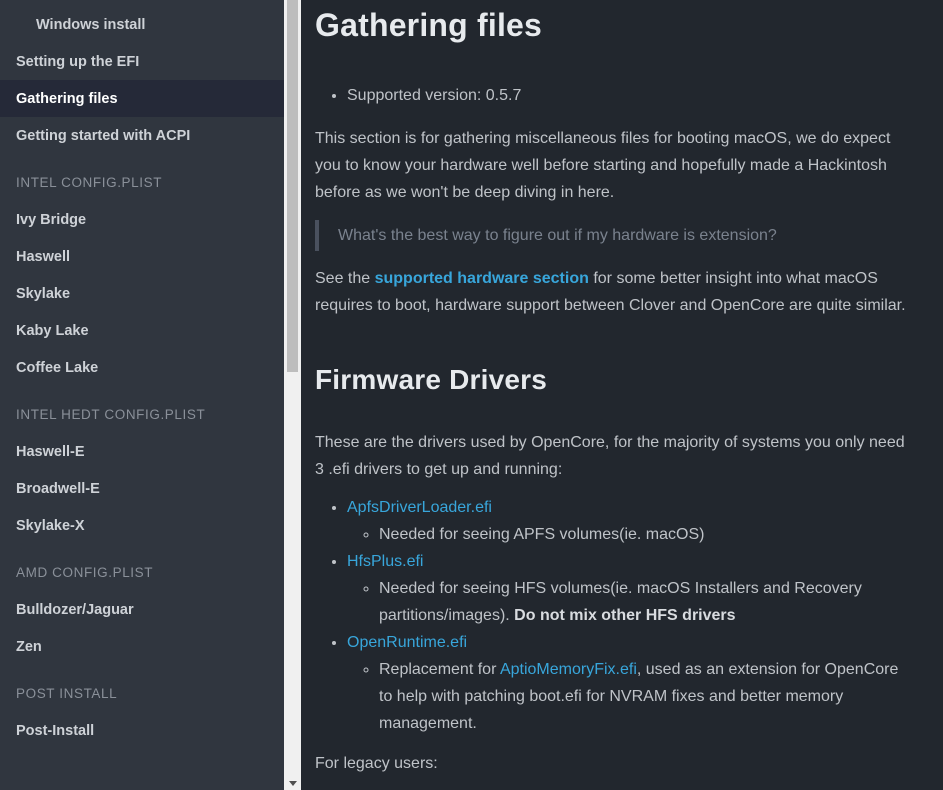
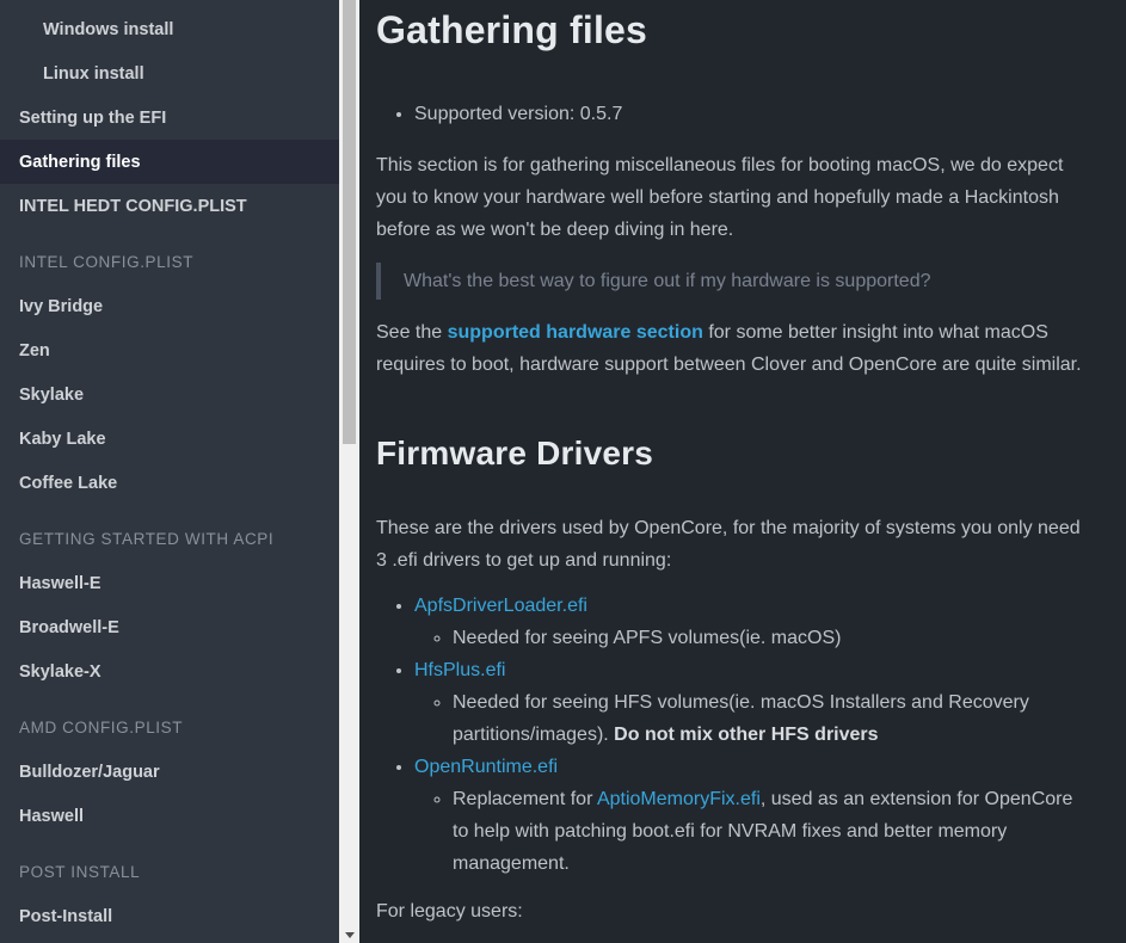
  Windows install
+ Linux install
  Setting up the EFI
  Gathering files
- Getting started with ACPI
+ INTEL HEDT CONFIG.PLIST
  INTEL CONFIG.PLIST
  Ivy Bridge
- Haswell
+ Zen
  Skylake
  Kaby Lake
  Coffee Lake
- INTEL HEDT CONFIG.PLIST
+ GETTING STARTED WITH ACPI
  Haswell-E
  Broadwell-E
  Skylake-X
  AMD CONFIG.PLIST
  Bulldozer/Jaguar
- Zen
+ Haswell
  POST INSTALL
  Post-Install
  Gathering files
  Supported version: 0.5.7
  This section is for gathering miscellaneous files for booting macOS, we do expect you to know your hardware well before starting and hopefully made a Hackintosh before as we won't be deep diving in here.
- What's the best way to figure out if my hardware is extension?
+ What's the best way to figure out if my hardware is supported?
  See the supported hardware section for some better insight into what macOS requires to boot, hardware support between Clover and OpenCore are quite similar.
  Firmware Drivers
  These are the drivers used by OpenCore, for the majority of systems you only need 3 .efi drivers to get up and running:
  ApfsDriverLoader.efi
  Needed for seeing APFS volumes(ie. macOS)
  HfsPlus.efi
  Needed for seeing HFS volumes(ie. macOS Installers and Recovery partitions/images). Do not mix other HFS drivers
  OpenRuntime.efi
  Replacement for AptioMemoryFix.efi, used as an extension for OpenCore to help with patching boot.efi for NVRAM fixes and better memory management.
  For legacy users:
